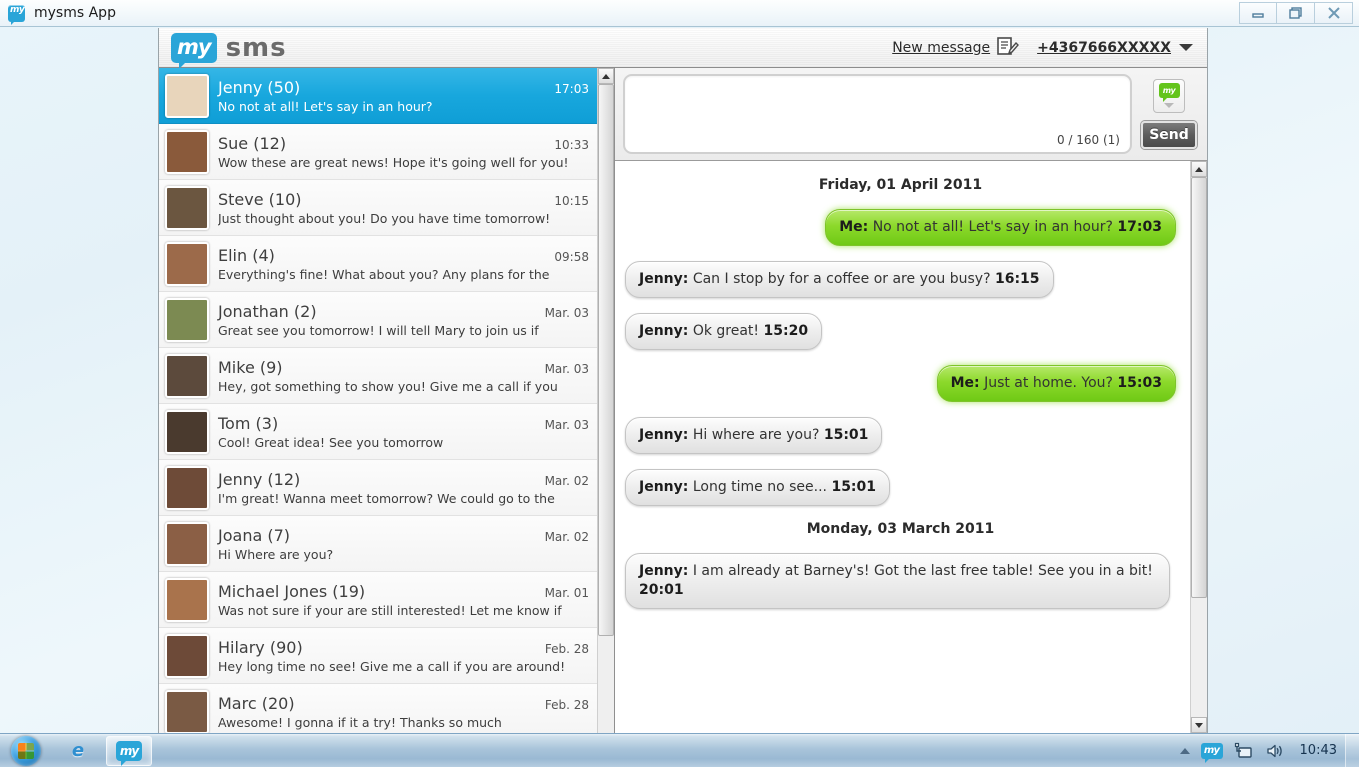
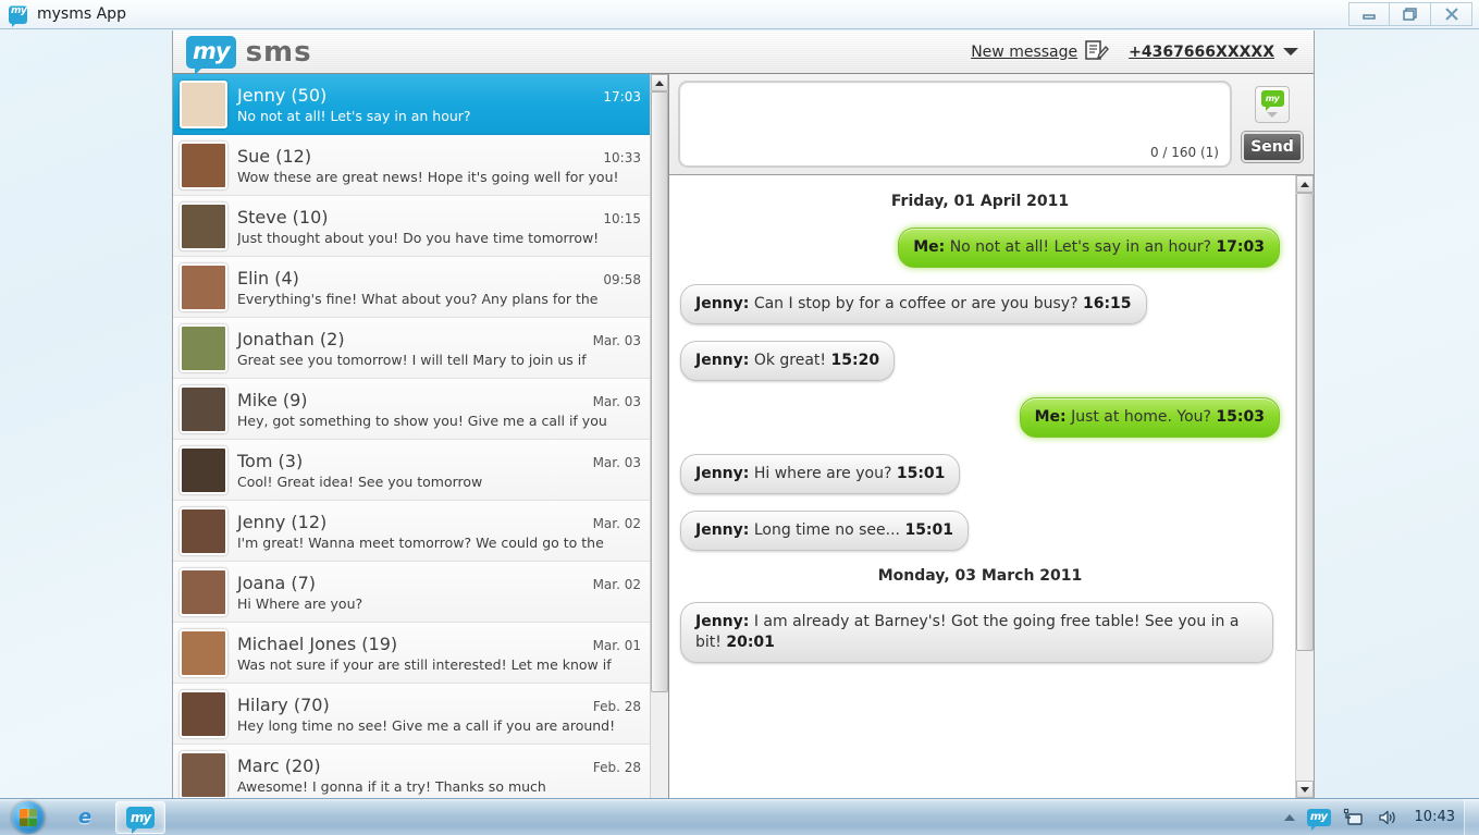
  mysms App
  my
  sms
  New message
  +4367666XXXXX
  Jenny (50)
  17:03
  No not at all! Let's say in an hour?
  Sue (12)
  10:33
  Wow these are great news! Hope it's going well for you!
  Steve (10)
  10:15
  Just thought about you! Do you have time tomorrow!
  Elin (4)
  09:58
  Everything's fine! What about you? Any plans for the
  Jonathan (2)
  Mar. 03
  Great see you tomorrow! I will tell Mary to join us if
  Mike (9)
  Mar. 03
  Hey, got something to show you! Give me a call if you
  Tom (3)
  Mar. 03
  Cool! Great idea! See you tomorrow
  Jenny (12)
  Mar. 02
  I'm great! Wanna meet tomorrow? We could go to the
  Joana (7)
  Mar. 02
  Hi Where are you?
  Michael Jones (19)
  Mar. 01
  Was not sure if your are still interested! Let me know if
- Hilary (90)
+ Hilary (70)
  Feb. 28
  Hey long time no see! Give me a call if you are around!
  Marc (20)
  Feb. 28
  Awesome! I gonna if it a try! Thanks so much
  0 / 160 (1)
  my
  Send
  Friday, 01 April 2011
  Me: No not at all! Let's say in an hour? 17:03
  Jenny: Can I stop by for a coffee or are you busy? 16:15
  Jenny: Ok great! 15:20
  Me: Just at home. You? 15:03
  Jenny: Hi where are you? 15:01
  Jenny: Long time no see... 15:01
  Monday, 03 March 2011
- Jenny: I am already at Barney's! Got the last free table! See you in a bit! 20:01
+ Jenny: I am already at Barney's! Got the going free table! See you in a bit! 20:01
  e
  my
  my
  10:43
